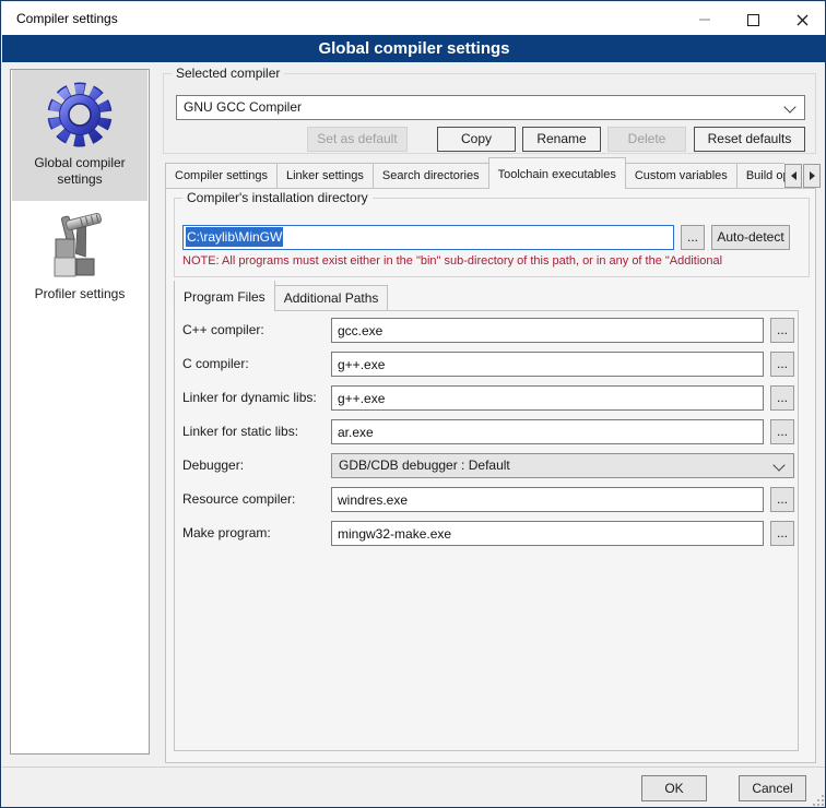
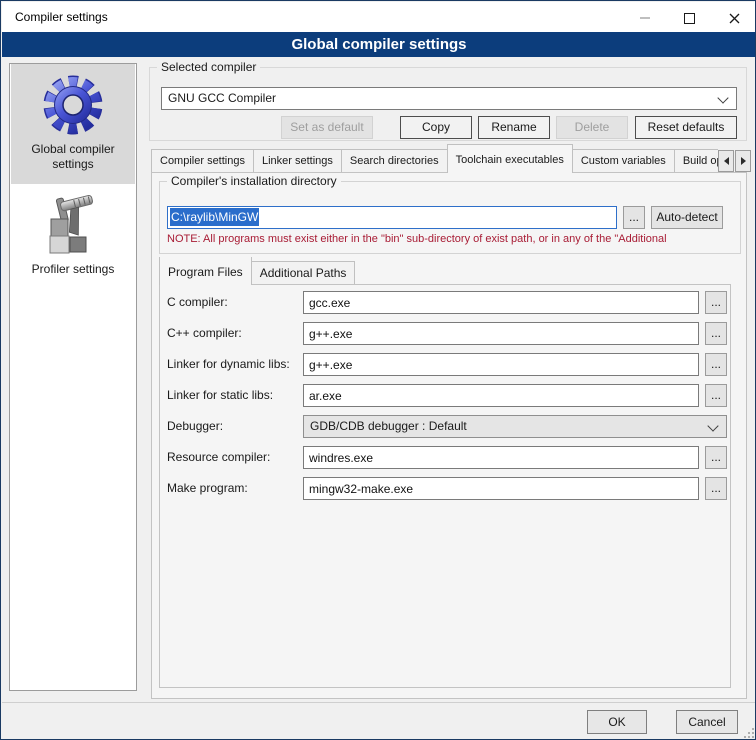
  Compiler settings
  Global compiler settings
  Global compiler settings
  Profiler settings
  Selected compiler
  GNU GCC Compiler
  Set as default
  Copy
  Rename
  Delete
  Reset defaults
  Compiler settings
  Linker settings
  Search directories
  Toolchain executables
  Custom variables
  Compiler's installation directory
  C:\raylib\MinGW
  ...
  Auto-detect
- NOTE: All programs must exist either in the "bin" sub-directory of this path, or in any of the "Additional
+ NOTE: All programs must exist either in the "bin" sub-directory of exist path, or in any of the "Additional
  Program Files
  Additional Paths
- C++ compiler:
+ C compiler:
  gcc.exe
  ...
- C compiler:
+ C++ compiler:
  g++.exe
  ...
  Linker for dynamic libs:
  g++.exe
  ...
  Linker for static libs:
  ar.exe
  ...
  Debugger:
  GDB/CDB debugger : Default
  Resource compiler:
  windres.exe
  ...
  Make program:
  mingw32-make.exe
  ...
  OK
  Cancel
